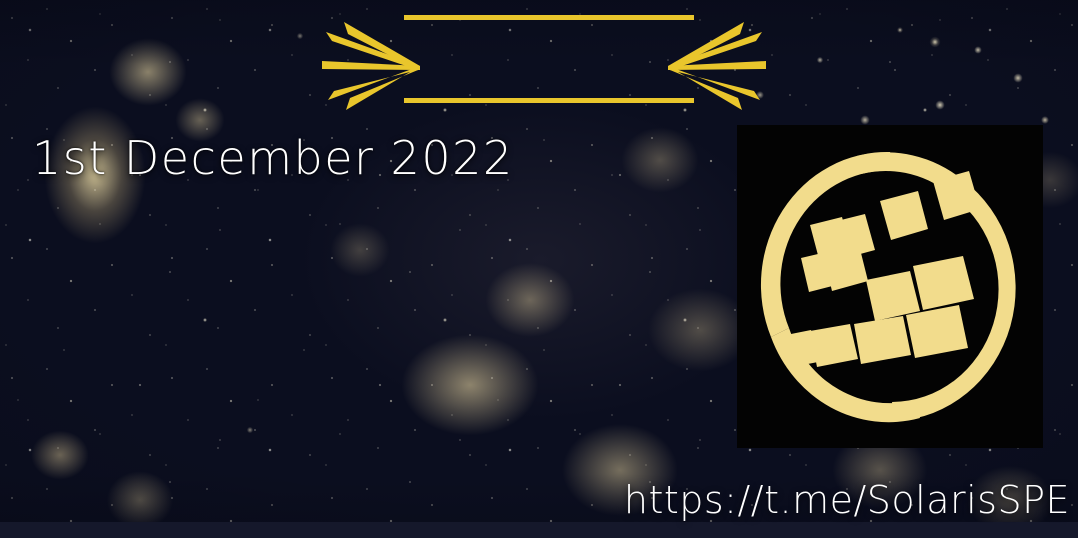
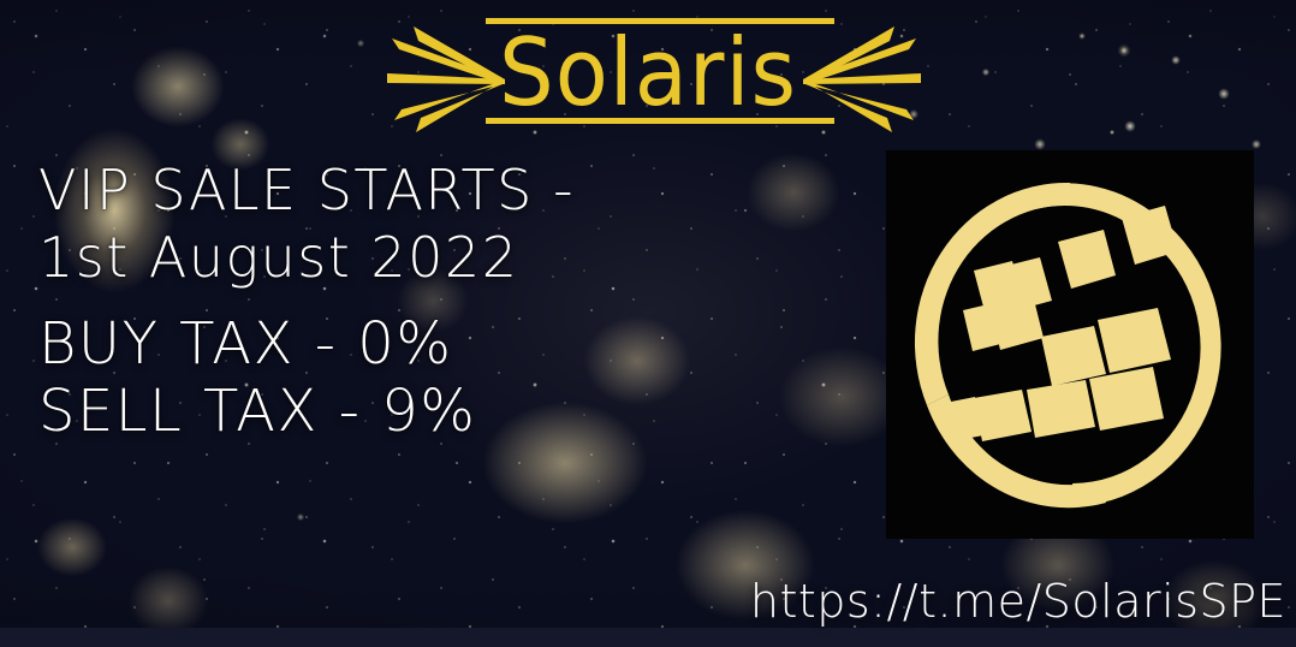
+ Solaris
+ VIP SALE STARTS -
- 1st December 2022
+ 1st August 2022
+ BUY TAX - 0%
+ SELL TAX - 9%
  https://t.me/SolarisSPE
